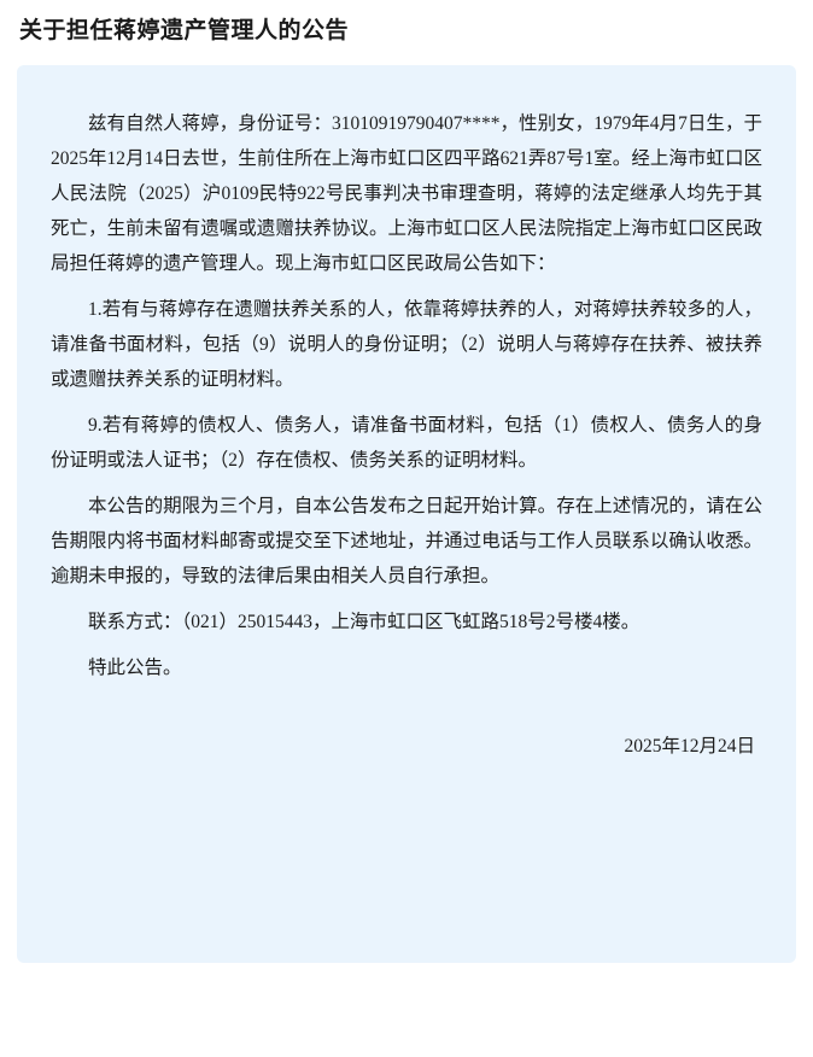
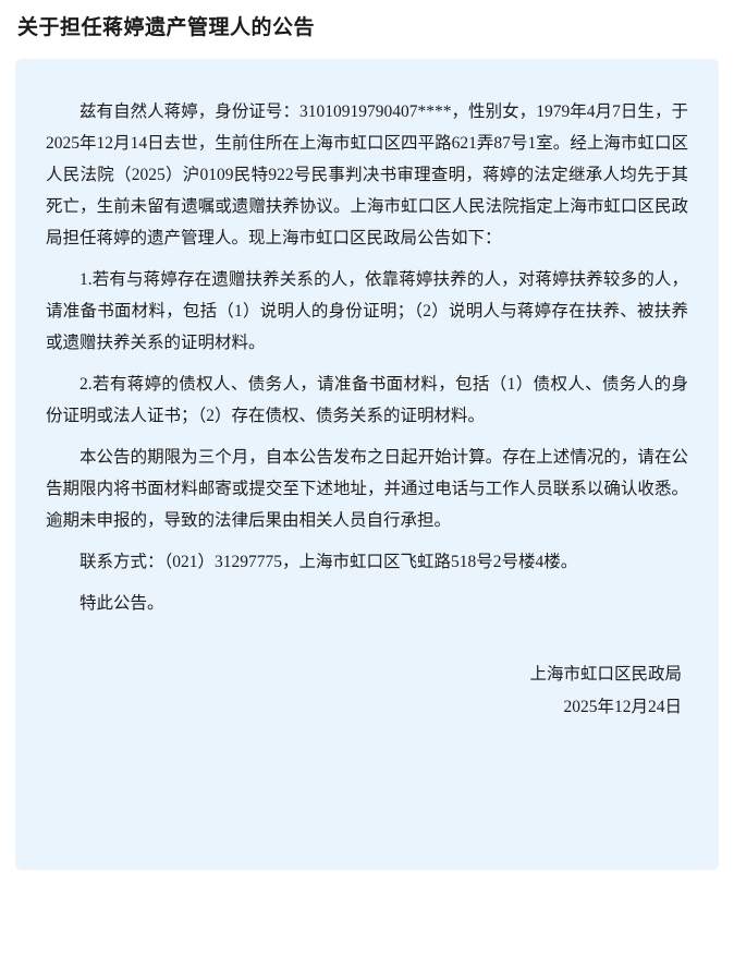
  关于担任蒋婷遗产管理人的公告
  兹有自然人蒋婷，身份证号：31010919790407****，性别女，1979年4月7日生，于2025年12月14日去世，生前住所在上海市虹口区四平路621弄87号1室。经上海市虹口区人民法院（2025）沪0109民特922号民事判决书审理查明，蒋婷的法定继承人均先于其死亡，生前未留有遗嘱或遗赠扶养协议。上海市虹口区人民法院指定上海市虹口区民政局担任蒋婷的遗产管理人。现上海市虹口区民政局公告如下：
- 1.若有与蒋婷存在遗赠扶养关系的人，依靠蒋婷扶养的人，对蒋婷扶养较多的人，请准备书面材料，包括（9）说明人的身份证明；（2）说明人与蒋婷存在扶养、被扶养或遗赠扶养关系的证明材料。
+ 1.若有与蒋婷存在遗赠扶养关系的人，依靠蒋婷扶养的人，对蒋婷扶养较多的人，请准备书面材料，包括（1）说明人的身份证明；（2）说明人与蒋婷存在扶养、被扶养或遗赠扶养关系的证明材料。
- 9.若有蒋婷的债权人、债务人，请准备书面材料，包括（1）债权人、债务人的身份证明或法人证书；（2）存在债权、债务关系的证明材料。
+ 2.若有蒋婷的债权人、债务人，请准备书面材料，包括（1）债权人、债务人的身份证明或法人证书；（2）存在债权、债务关系的证明材料。
  本公告的期限为三个月，自本公告发布之日起开始计算。存在上述情况的，请在公告期限内将书面材料邮寄或提交至下述地址，并通过电话与工作人员联系以确认收悉。逾期未申报的，导致的法律后果由相关人员自行承担。
- 联系方式：（021）25015443，上海市虹口区飞虹路518号2号楼4楼。
+ 联系方式：（021）31297775，上海市虹口区飞虹路518号2号楼4楼。
  特此公告。
+ 上海市虹口区民政局
  2025年12月24日
